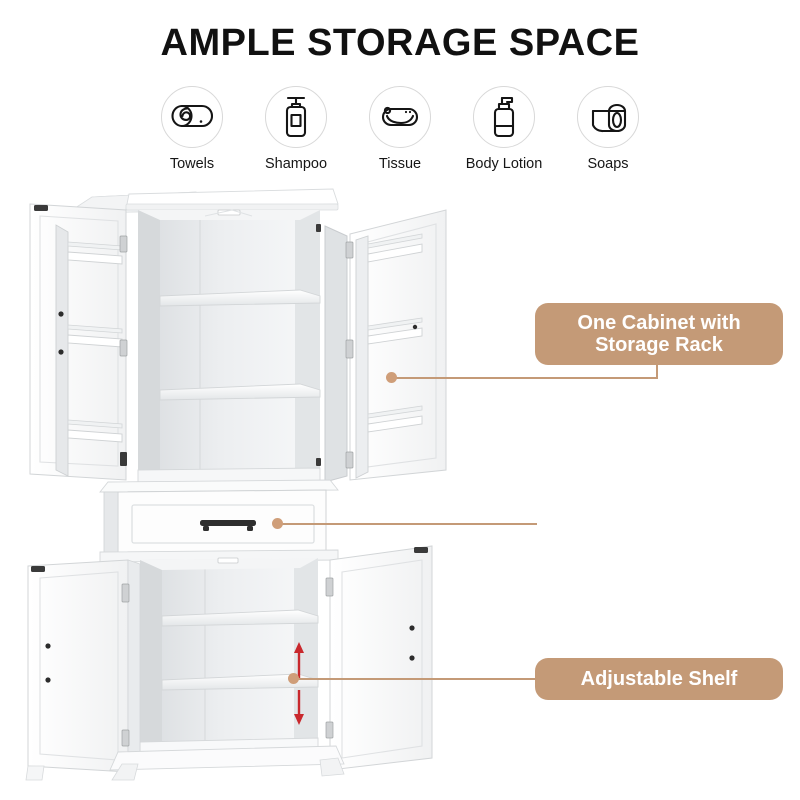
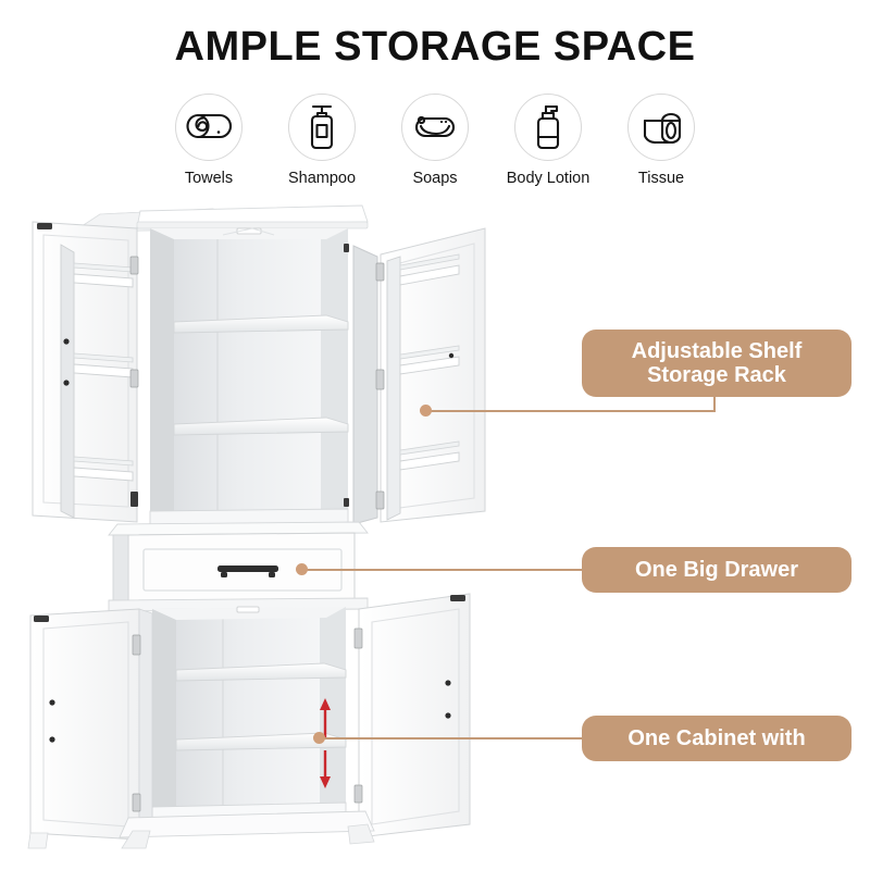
  AMPLE STORAGE SPACE
  Towels
  Shampoo
- Tissue
+ Soaps
  Body Lotion
- Soaps
+ Tissue
- One Cabinet with
+ Adjustable Shelf
  Storage Rack
+ One Big Drawer
- Adjustable Shelf
+ One Cabinet with
